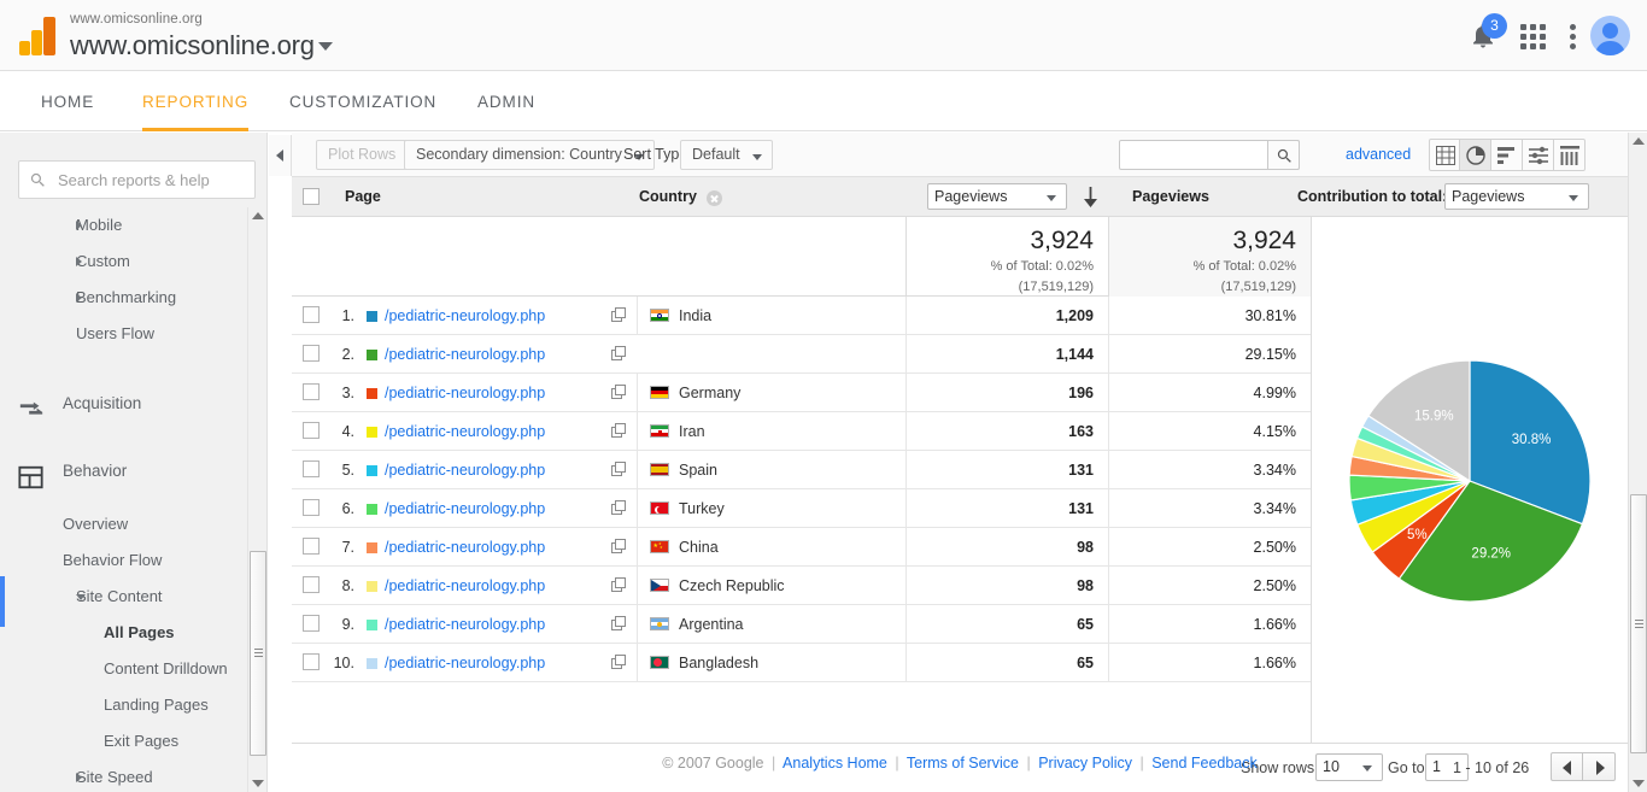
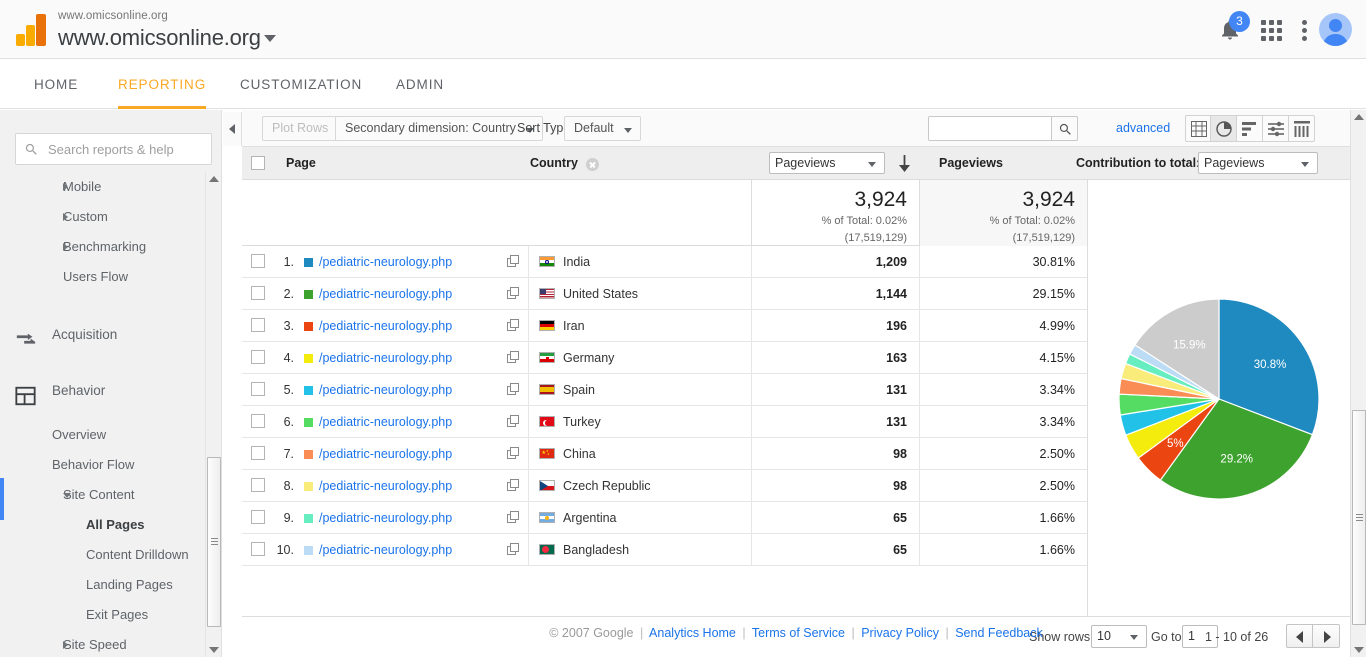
  www.omicsonline.org
  www.omicsonline.org
  3
  HOME
  REPORTING
  CUSTOMIZATION
  ADMIN
  Search reports & help
  Mobile
  Custom
  Benchmarking
  Users Flow
  Acquisition
  Behavior
  Overview
  Behavior Flow
  Site Content
  All Pages
  Content Drilldown
  Landing Pages
  Exit Pages
  Site Speed
  Plot Rows
  Secondary dimension: Country
  Sort Typ
  Default
  advanced
  Page
  Country
  Pageviews
  Pageviews
  Contribution to total
  Pageviews
  3,924
  % of Total: 0.02%
  (17,519,129)
  3,924
  % of Total: 0.02%
  (17,519,129)
  1.
  /pediatric-neurology.php
  India
  1,209
  30.81%
  2.
  /pediatric-neurology.php
+ United States
  1,144
  29.15%
  3.
  /pediatric-neurology.php
- Germany
+ Iran
  196
  4.99%
  4.
  /pediatric-neurology.php
- Iran
+ Germany
  163
  4.15%
  5.
  /pediatric-neurology.php
  Spain
  131
  3.34%
  6.
  /pediatric-neurology.php
  Turkey
  131
  3.34%
  7.
  /pediatric-neurology.php
  China
  98
  2.50%
  8.
  /pediatric-neurology.php
  Czech Republic
  98
  2.50%
  9.
  /pediatric-neurology.php
  Argentina
  65
  1.66%
  10.
  /pediatric-neurology.php
  Bangladesh
  65
  1.66%
  30.8%
  29.2%
  5%
  15.9%
  Show rows
  10
  Go to
  1
  1 - 10 of 26
  © 2007 Google | Analytics Home | Terms of Service | Privacy Policy | Send Feedback
